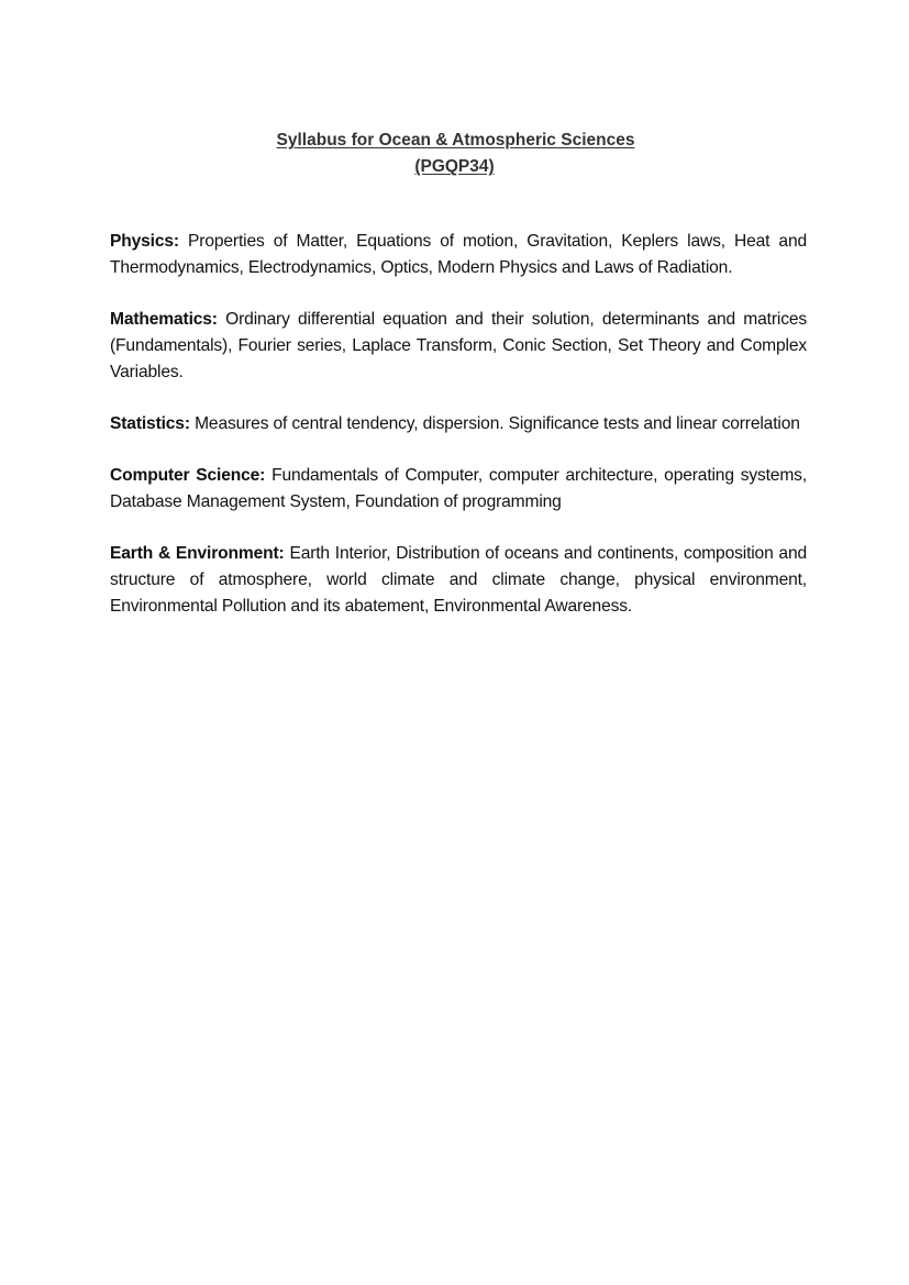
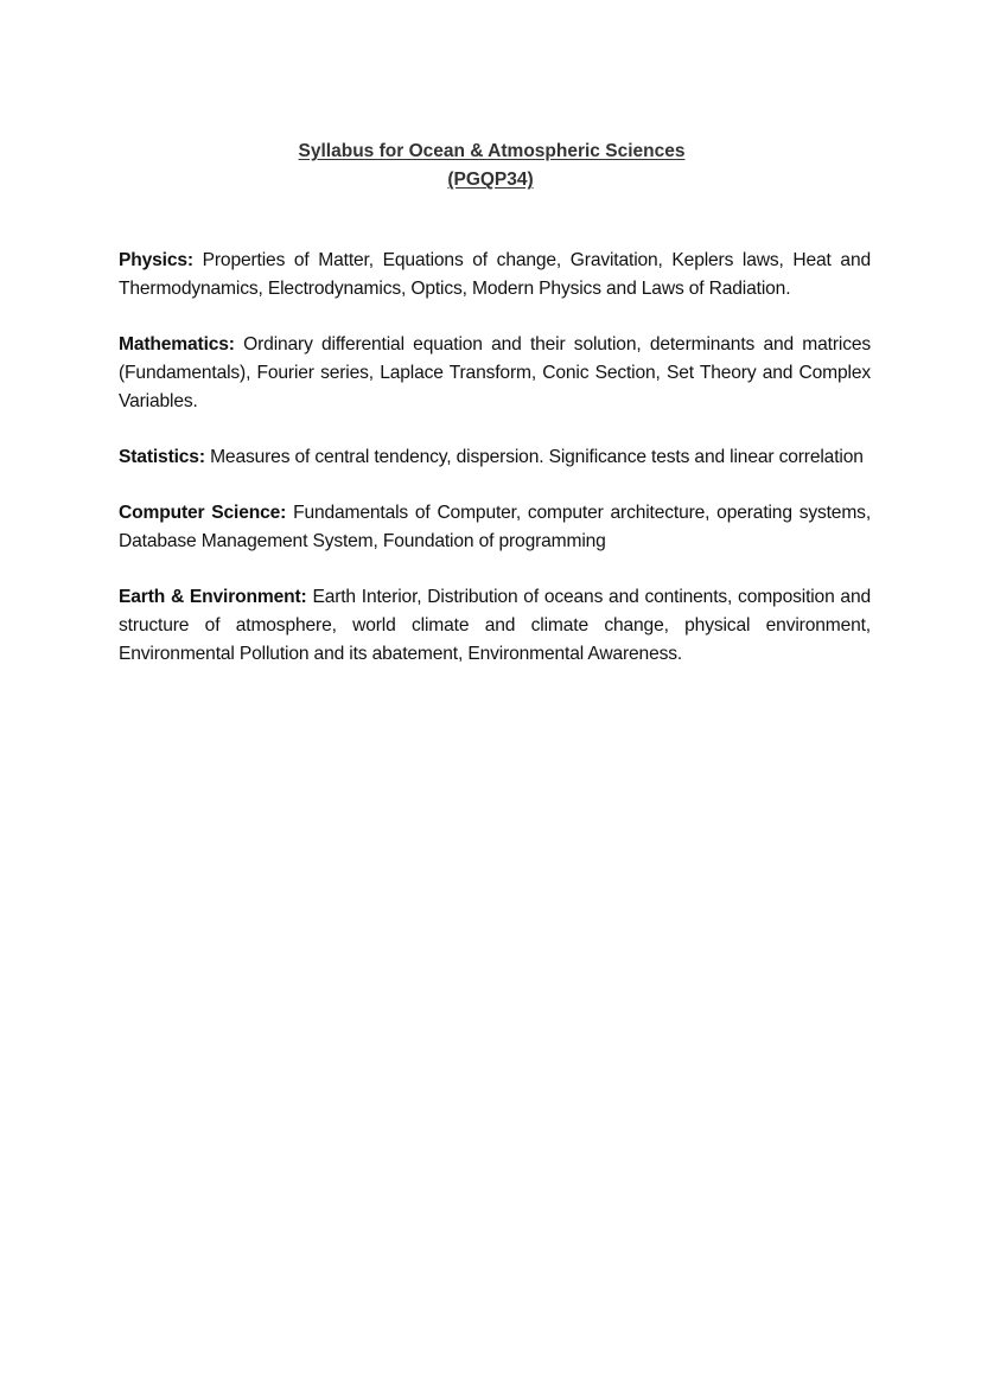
  Syllabus for Ocean & Atmospheric Sciences
  (PGQP34)
- Physics: Properties of Matter, Equations of motion, Gravitation, Keplers laws, Heat and Thermodynamics, Electrodynamics, Optics, Modern Physics and Laws of Radiation.
+ Physics: Properties of Matter, Equations of change, Gravitation, Keplers laws, Heat and Thermodynamics, Electrodynamics, Optics, Modern Physics and Laws of Radiation.
  Mathematics: Ordinary differential equation and their solution, determinants and matrices (Fundamentals), Fourier series, Laplace Transform, Conic Section, Set Theory and Complex Variables.
  Statistics: Measures of central tendency, dispersion. Significance tests and linear correlation
  Computer Science: Fundamentals of Computer, computer architecture, operating systems, Database Management System, Foundation of programming
  Earth & Environment: Earth Interior, Distribution of oceans and continents, composition and structure of atmosphere, world climate and climate change, physical environment, Environmental Pollution and its abatement, Environmental Awareness.
